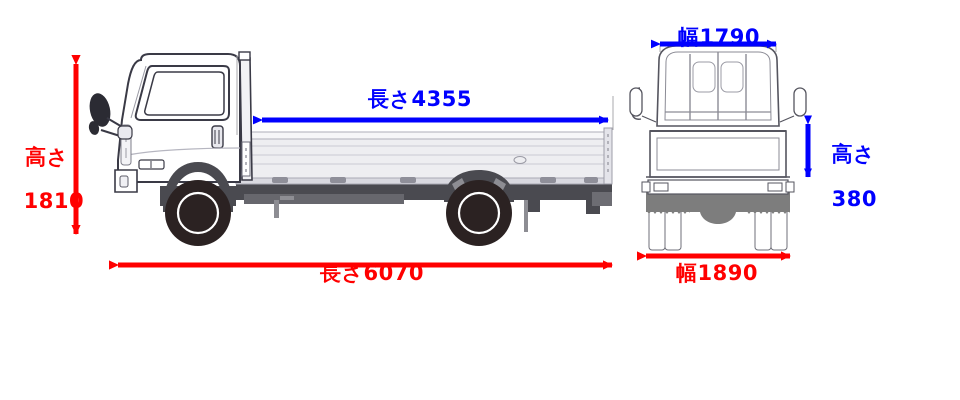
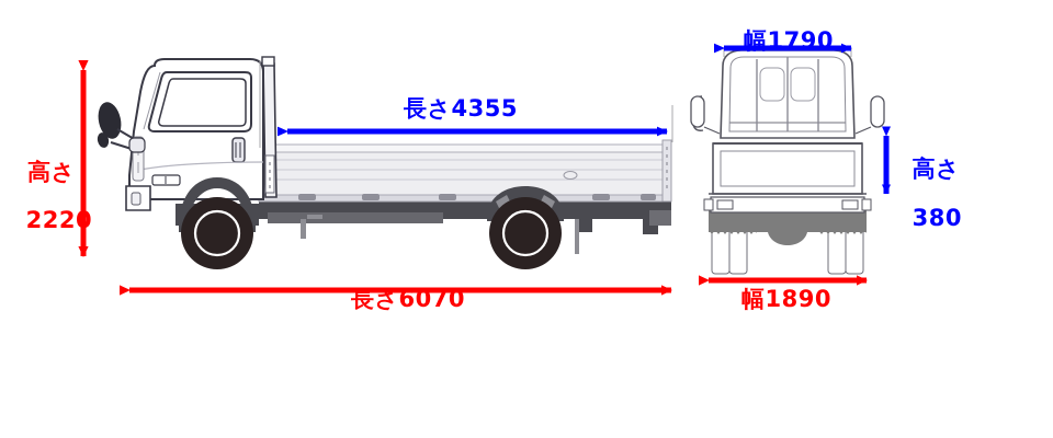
  高さ
- 1810
+ 2220
  長さ4355
  長さ6070
  幅1790
  高さ
  380
  幅1890
